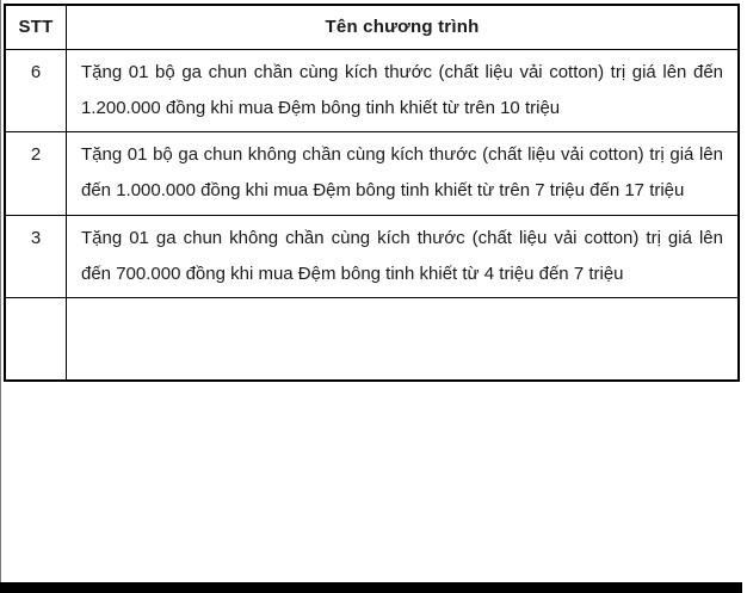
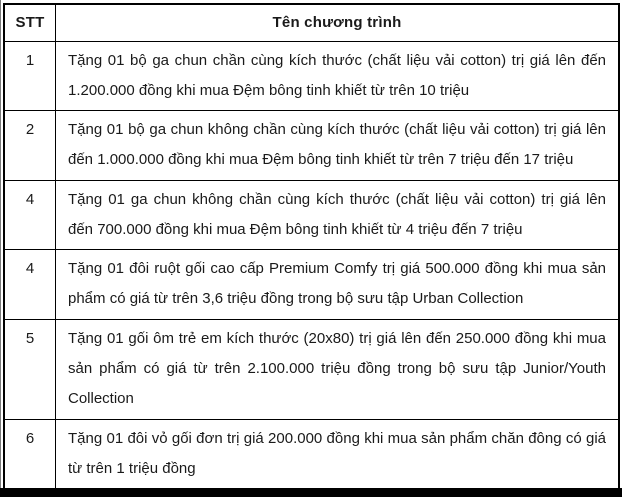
  STT	Tên chương trình
- 6	Tặng 01 bộ ga chun chần cùng kích thước (chất liệu vải cotton) trị giá lên đến 1.200.000 đồng khi mua Đệm bông tinh khiết từ trên 10 triệu
+ 1	Tặng 01 bộ ga chun chần cùng kích thước (chất liệu vải cotton) trị giá lên đến 1.200.000 đồng khi mua Đệm bông tinh khiết từ trên 10 triệu
  2	Tặng 01 bộ ga chun không chần cùng kích thước (chất liệu vải cotton) trị giá lên đến 1.000.000 đồng khi mua Đệm bông tinh khiết từ trên 7 triệu đến 17 triệu
- 3	Tặng 01 ga chun không chần cùng kích thước (chất liệu vải cotton) trị giá lên đến 700.000 đồng khi mua Đệm bông tinh khiết từ 4 triệu đến 7 triệu
+ 4	Tặng 01 ga chun không chần cùng kích thước (chất liệu vải cotton) trị giá lên đến 700.000 đồng khi mua Đệm bông tinh khiết từ 4 triệu đến 7 triệu
+ 4	Tặng 01 đôi ruột gối cao cấp Premium Comfy trị giá 500.000 đồng khi mua sản phẩm có giá từ trên 3,6 triệu đồng trong bộ sưu tập Urban Collection
+ 5	Tặng 01 gối ôm trẻ em kích thước (20x80) trị giá lên đến 250.000 đồng khi mua sản phẩm có giá từ trên 2.100.000 triệu đồng trong bộ sưu tập Junior/Youth Collection
+ 6	Tặng 01 đôi vỏ gối đơn trị giá 200.000 đồng khi mua sản phẩm chăn đông có giá từ trên 1 triệu đồng
